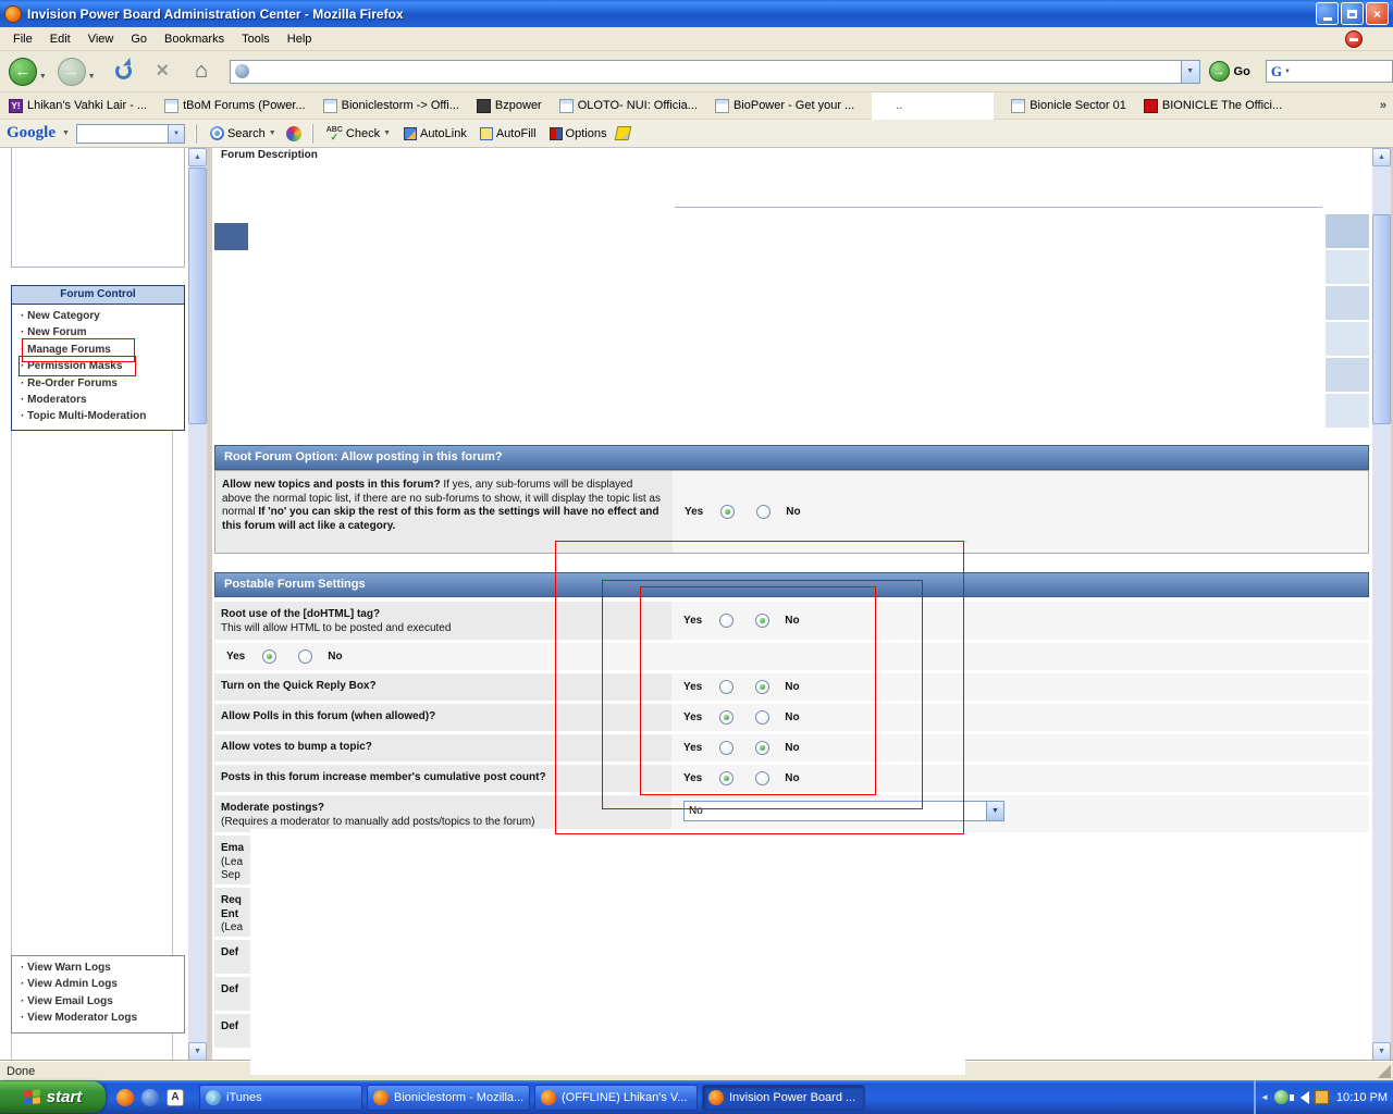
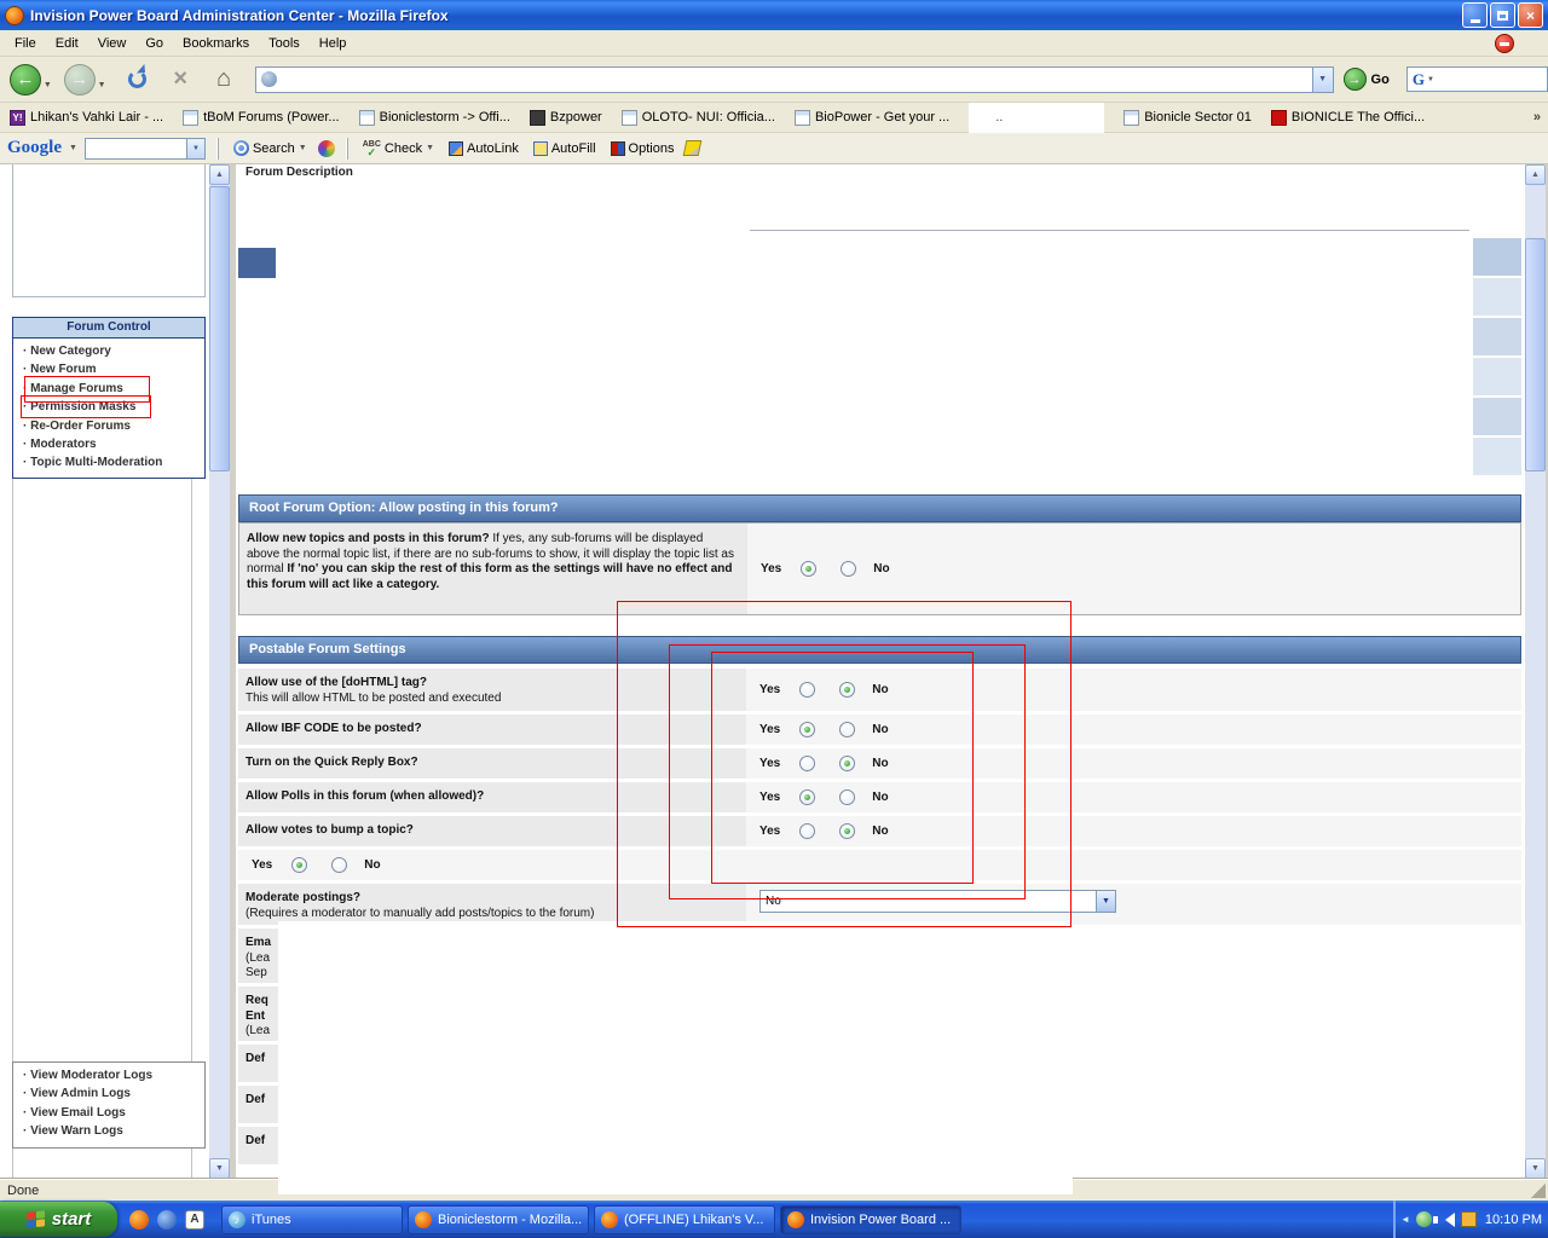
  Invision Power Board Administration Center - Mozilla Firefox
  ×
  File
  Edit
  View
  Go
  Bookmarks
  Tools
  Help
  ←
  →
  ×
  ⌂
  →
  Go
  G
  Y!
  Lhikan's Vahki Lair - ...
  tBoM Forums (Power...
  Bioniclestorm -> Offi...
  Bzpower
  OLOTO- NUI: Officia...
  BioPower - Get your ...
  ..
  Bionicle Sector 01
  BIONICLE The Offici...
  »
  Google
  Search
  ✓
  Check
  AutoLink
  AutoFill
  Options
  Forum Control
  New Category
  New Forum
  Manage Forums
  Permission Masks
  Re-Order Forums
  Moderators
  Topic Multi-Moderation
- View Warn Logs
+ View Moderator Logs
  View Admin Logs
  View Email Logs
- View Moderator Logs
+ View Warn Logs
  Forum Description
  Root Forum Option: Allow posting in this forum?
  Allow new topics and posts in this forum? If yes, any sub-forums will be displayed above the normal topic list, if there are no sub-forums to show, it will display the topic list as normal If 'no' you can skip the rest of this form as the settings will have no effect and this forum will act like a category.
  Yes
  No
  Postable Forum Settings
- Root use of the [doHTML] tag?
+ Allow use of the [doHTML] tag?
  This will allow HTML to be posted and executed
  Yes
  No
+ Allow IBF CODE to be posted?
  Yes
  No
  Turn on the Quick Reply Box?
  Yes
  No
  Allow Polls in this forum (when allowed)?
  Yes
  No
  Allow votes to bump a topic?
  Yes
  No
- Posts in this forum increase member's cumulative post count?
  Yes
  No
  Moderate postings?
  (Requires a moderator to manually add posts/topics to the forum)
  No
  Ema
  (Lea
  Sep
  Req
  Ent
  (Lea
  Def
  Def
  Def
  Done
  start
  A
  ♪
  iTunes
  Bioniclestorm - Mozilla...
  (OFFLINE) Lhikan's V...
  Invision Power Board ...
  ◄
  10:10 PM
